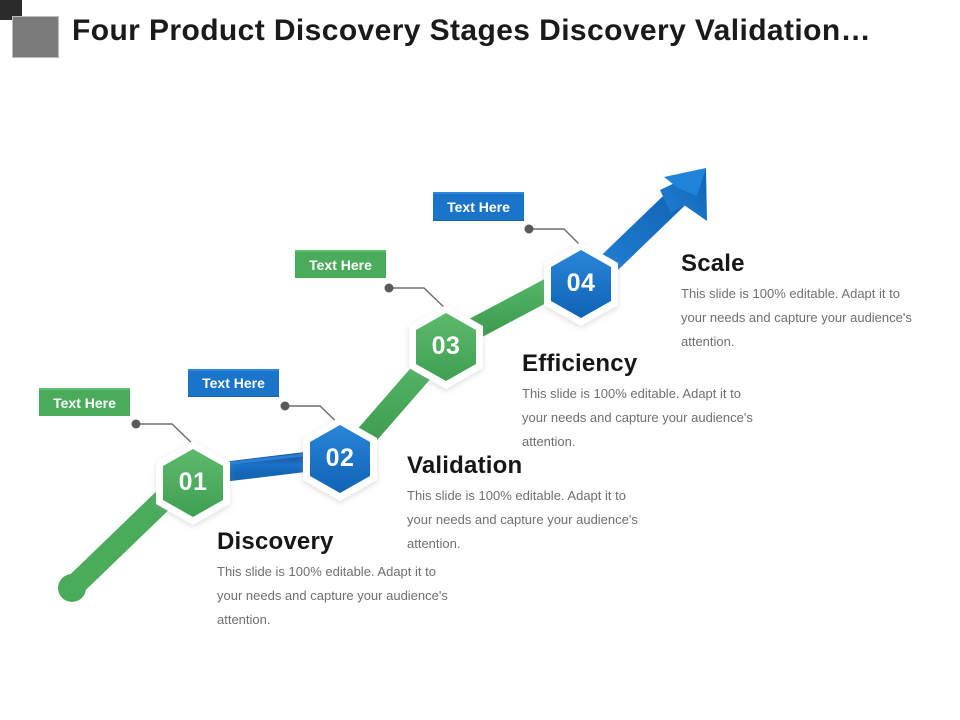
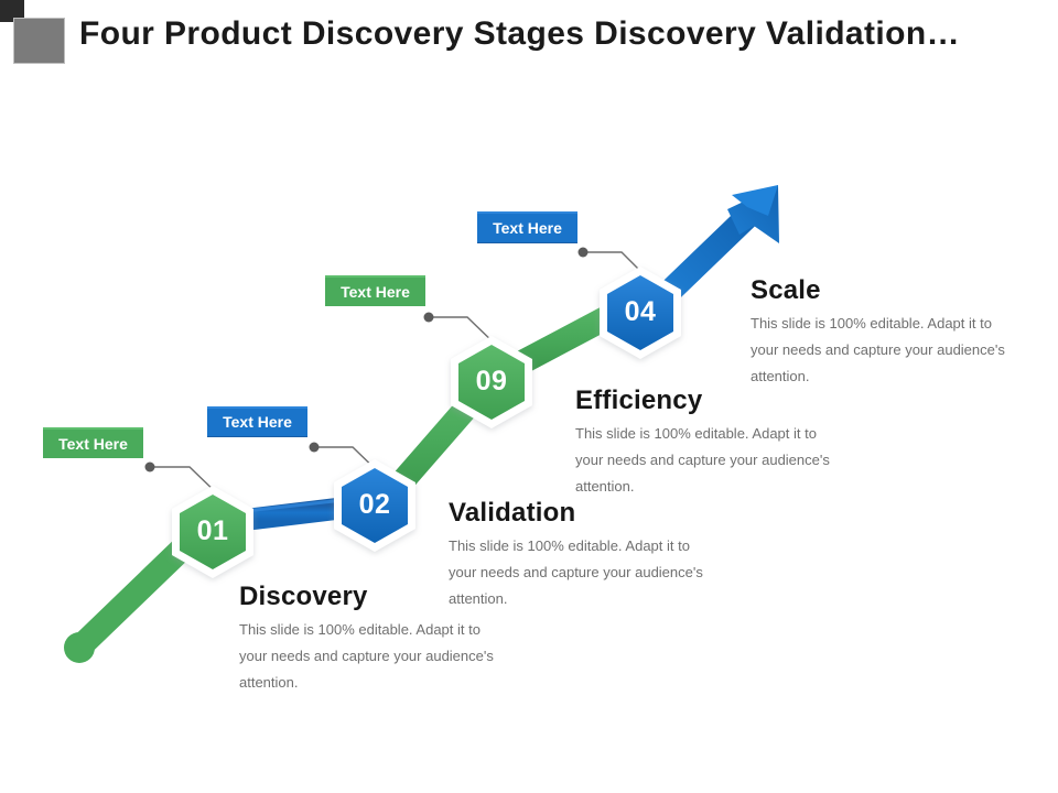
  Four Product Discovery Stages Discovery Validation…
  01
  02
- 03
+ 09
  04
  Text Here
  Text Here
  Text Here
  Text Here
  Discovery
  This slide is 100% editable. Adapt it to your needs and capture your audience's attention.
  Validation
  This slide is 100% editable. Adapt it to your needs and capture your audience's attention.
  Efficiency
  This slide is 100% editable. Adapt it to your needs and capture your audience's attention.
  Scale
  This slide is 100% editable. Adapt it to your needs and capture your audience's attention.
